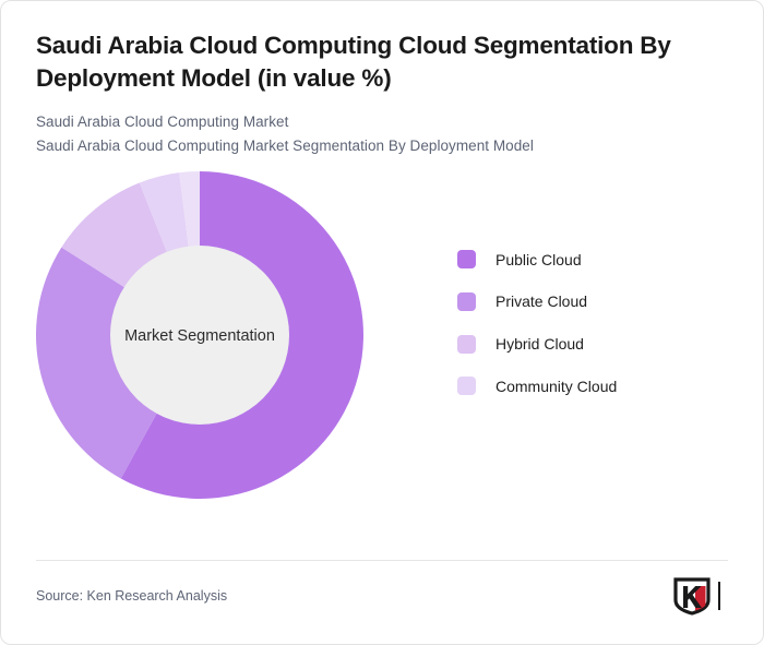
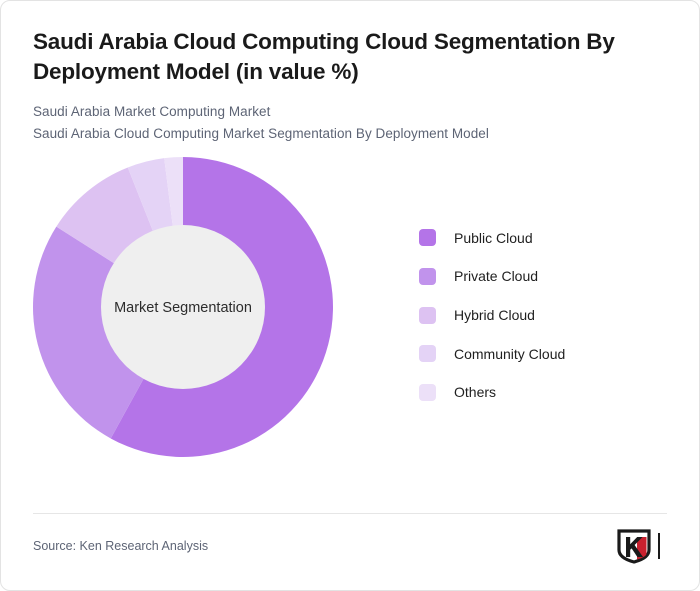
  Saudi Arabia Cloud Computing Cloud Segmentation By Deployment Model (in value %)
- Saudi Arabia Cloud Computing Market
+ Saudi Arabia Market Computing Market
  Saudi Arabia Cloud Computing Market Segmentation By Deployment Model
  Market Segmentation
  Public Cloud
  Private Cloud
  Hybrid Cloud
  Community Cloud
+ Others
  Source: Ken Research Analysis
